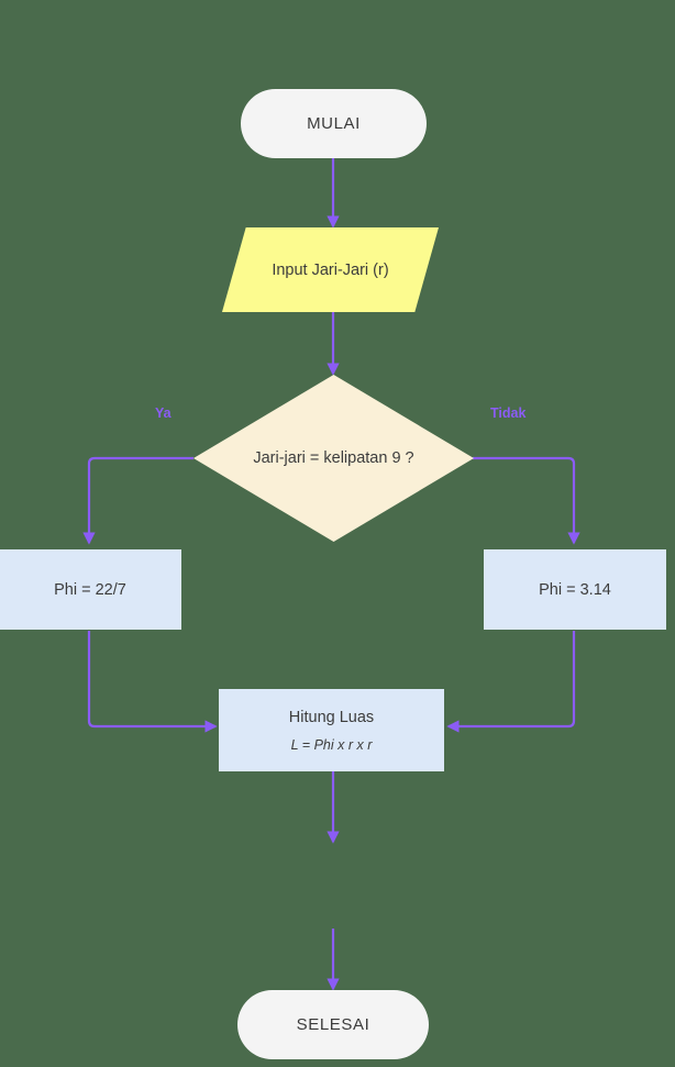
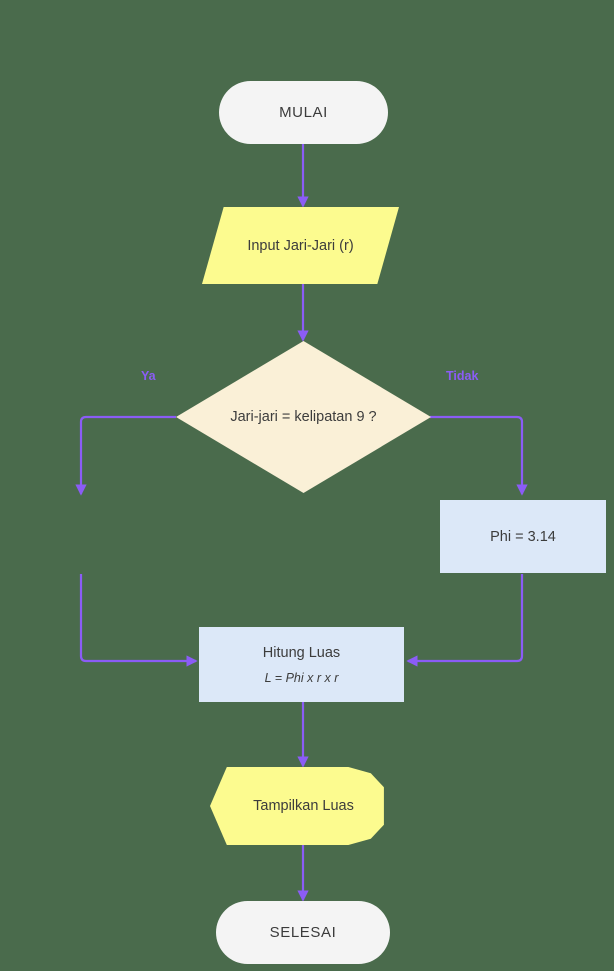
  MULAI
  Input Jari-Jari (r)
  Jari-jari = kelipatan 9 ?
  Ya
  Tidak
- Phi = 22/7
  Phi = 3.14
  Hitung Luas
  L = Phi x r x r
+ Tampilkan Luas
  SELESAI
